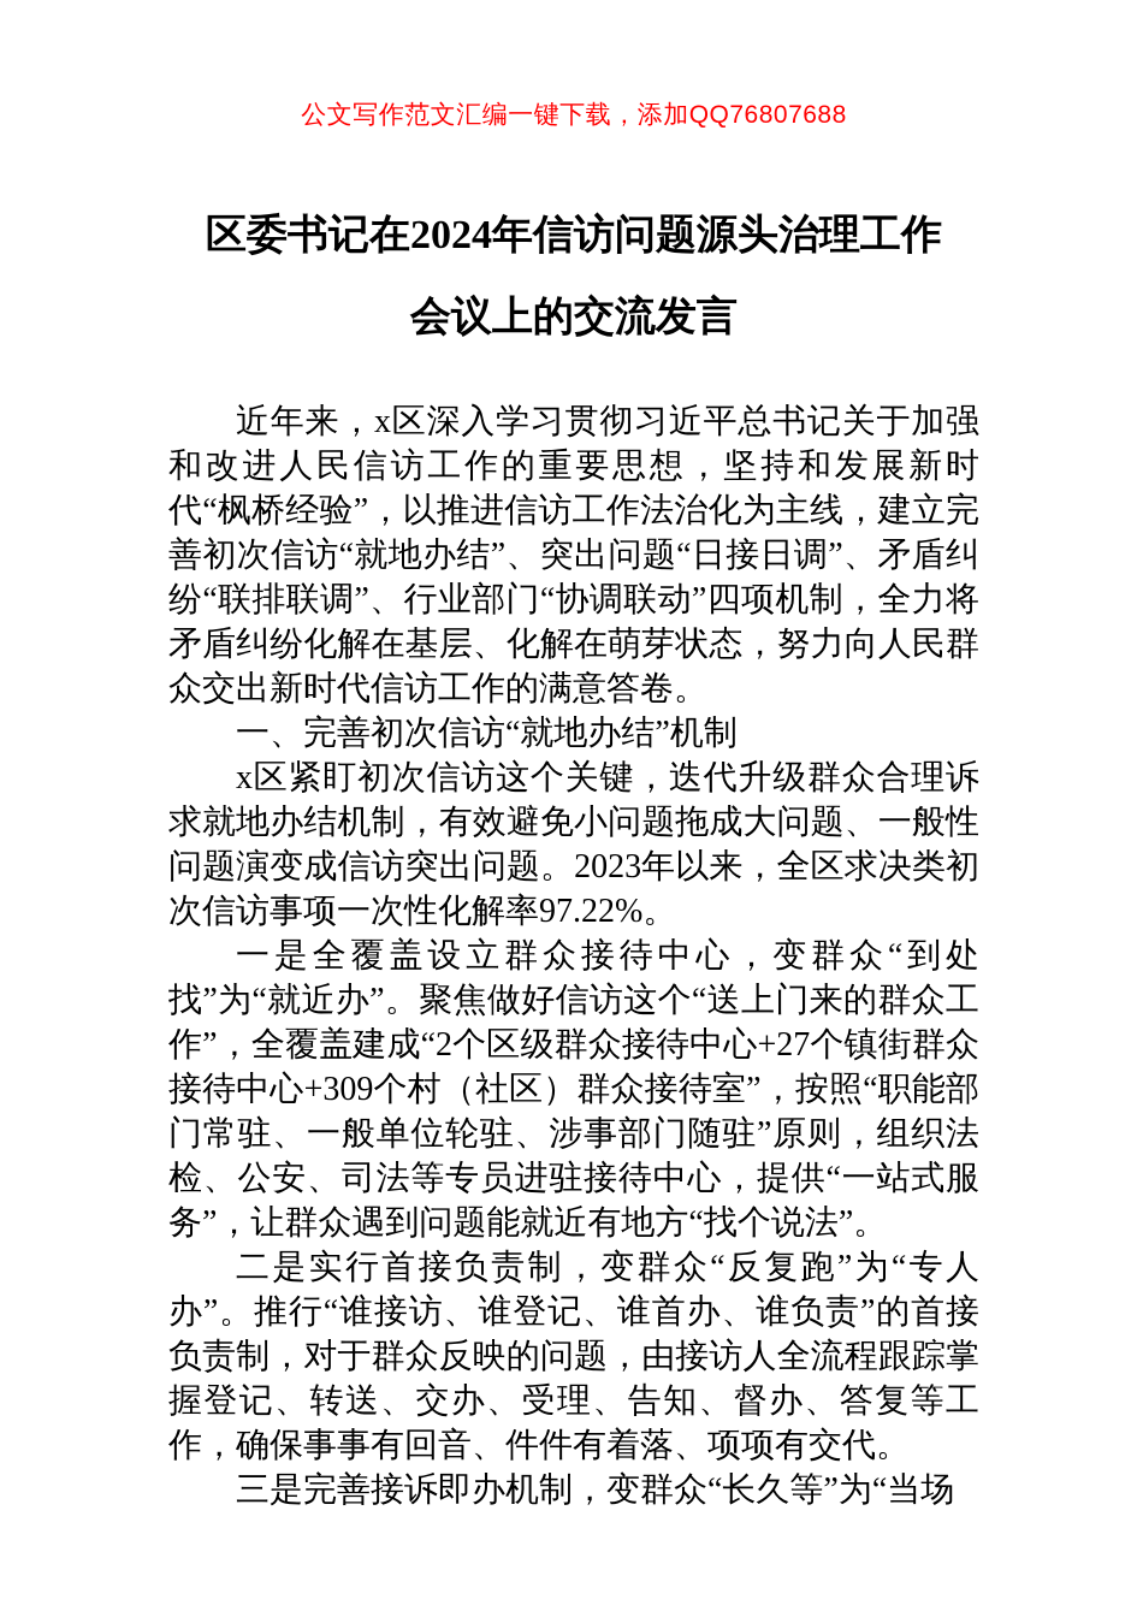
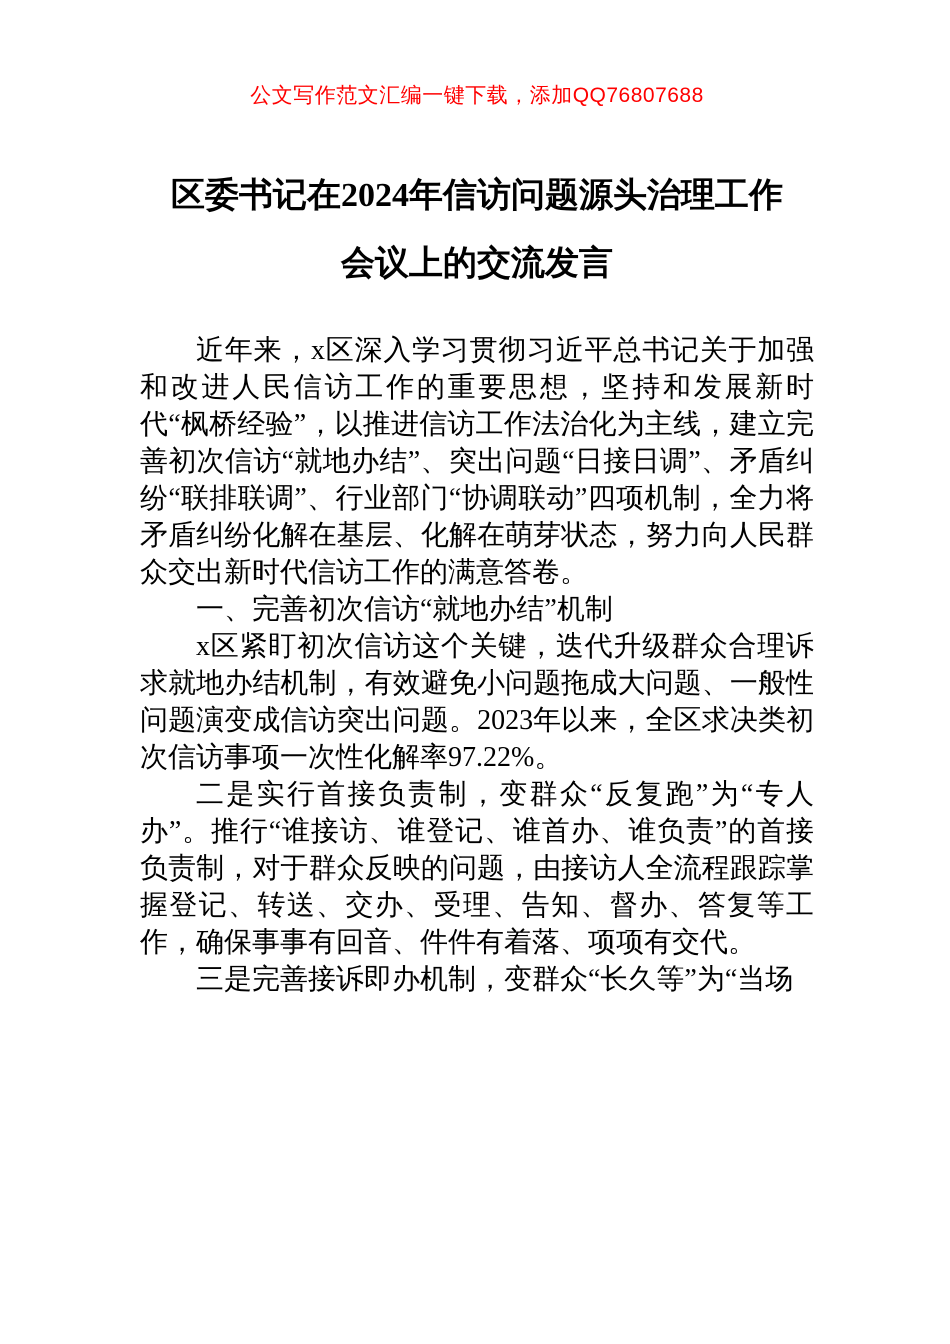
  公文写作范文汇编一键下载，添加QQ76807688
  区委书记在2024年信访问题源头治理工作
  会议上的交流发言
  近年来，x区深入学习贯彻习近平总书记关于加强和改进人民信访工作的重要思想，坚持和发展新时代“枫桥经验”，以推进信访工作法治化为主线，建立完善初次信访“就地办结”、突出问题“日接日调”、矛盾纠纷“联排联调”、行业部门“协调联动”四项机制，全力将矛盾纠纷化解在基层、化解在萌芽状态，努力向人民群众交出新时代信访工作的满意答卷。
  一、完善初次信访“就地办结”机制
  x区紧盯初次信访这个关键，迭代升级群众合理诉求就地办结机制，有效避免小问题拖成大问题、一般性问题演变成信访突出问题。2023年以来，全区求决类初次信访事项一次性化解率97.22%。
- 一是全覆盖设立群众接待中心，变群众“到处找”为“就近办”。聚焦做好信访这个“送上门来的群众工作”，全覆盖建成“2个区级群众接待中心+27个镇街群众接待中心+309个村（社区）群众接待室”，按照“职能部门常驻、一般单位轮驻、涉事部门随驻”原则，组织法检、公安、司法等专员进驻接待中心，提供“一站式服务”，让群众遇到问题能就近有地方“找个说法”。
  二是实行首接负责制，变群众“反复跑”为“专人办”。推行“谁接访、谁登记、谁首办、谁负责”的首接负责制，对于群众反映的问题，由接访人全流程跟踪掌握登记、转送、交办、受理、告知、督办、答复等工作，确保事事有回音、件件有着落、项项有交代。
  三是完善接诉即办机制，变群众“长久等”为“当场
